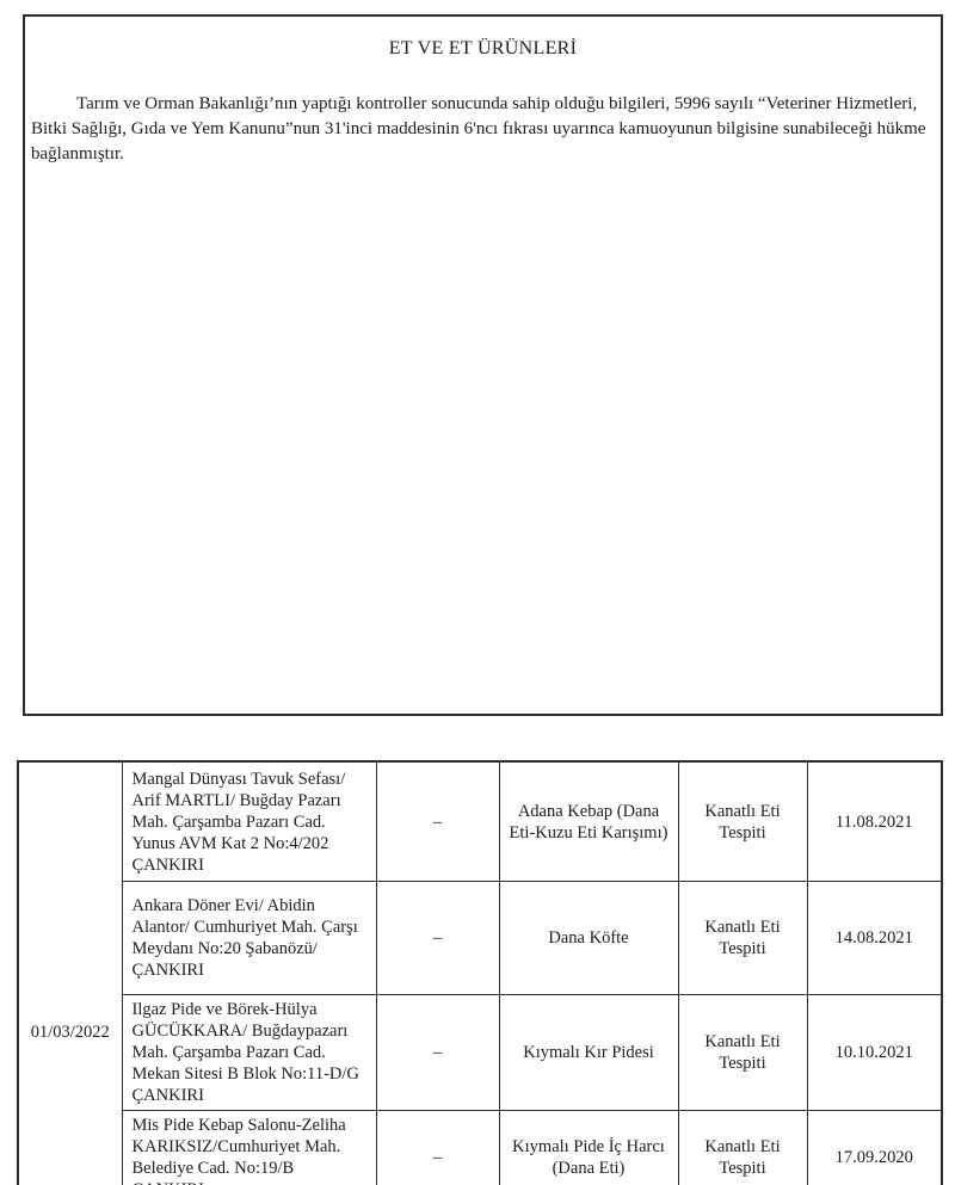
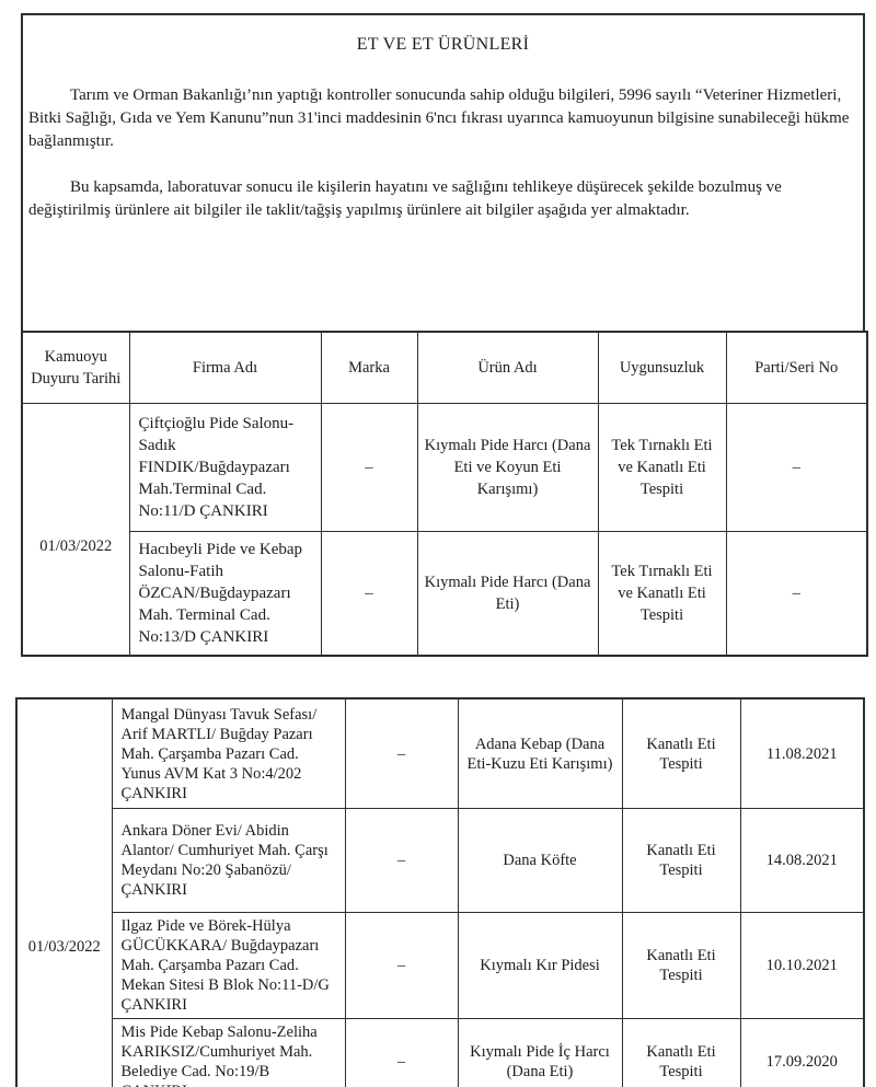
  ET VE ET ÜRÜNLERİ
  Tarım ve Orman Bakanlığı’nın yaptığı kontroller sonucunda sahip olduğu bilgileri, 5996 sayılı “Veteriner Hizmetleri, Bitki Sağlığı, Gıda ve Yem Kanunu”nun 31'inci maddesinin 6'ncı fıkrası uyarınca kamuoyunun bilgisine sunabileceği hükme bağlanmıştır.
+ Bu kapsamda, laboratuvar sonucu ile kişilerin hayatını ve sağlığını tehlikeye düşürecek şekilde bozulmuş ve değiştirilmiş ürünlere ait bilgiler ile taklit/tağşiş yapılmış ürünlere ait bilgiler aşağıda yer almaktadır.
+ Kamuoyu Duyuru Tarihi	Firma Adı	Marka	Ürün Adı	Uygunsuzluk	Parti/Seri No
+ 01/03/2022	Çiftçioğlu Pide Salonu-Sadık FINDIK/Buğdaypazarı Mah.Terminal Cad. No:11/D ÇANKIRI	–	Kıymalı Pide Harcı (Dana Eti ve Koyun Eti Karışımı)	Tek Tırnaklı Eti ve Kanatlı Eti Tespiti	–
+ Hacıbeyli Pide ve Kebap Salonu-Fatih ÖZCAN/Buğdaypazarı Mah. Terminal Cad. No:13/D ÇANKIRI	–	Kıymalı Pide Harcı (Dana Eti)	Tek Tırnaklı Eti ve Kanatlı Eti Tespiti	–
- 01/03/2022	Mangal Dünyası Tavuk Sefası/ Arif MARTLI/ Buğday Pazarı Mah. Çarşamba Pazarı Cad. Yunus AVM Kat 2 No:4/202 ÇANKIRI	–	Adana Kebap (Dana Eti-Kuzu Eti Karışımı)	Kanatlı Eti Tespiti	11.08.2021
+ 01/03/2022	Mangal Dünyası Tavuk Sefası/ Arif MARTLI/ Buğday Pazarı Mah. Çarşamba Pazarı Cad. Yunus AVM Kat 3 No:4/202 ÇANKIRI	–	Adana Kebap (Dana Eti-Kuzu Eti Karışımı)	Kanatlı Eti Tespiti	11.08.2021
  Ankara Döner Evi/ Abidin Alantor/ Cumhuriyet Mah. Çarşı Meydanı No:20 Şabanözü/ÇANKIRI	–	Dana Köfte	Kanatlı Eti Tespiti	14.08.2021
  Ilgaz Pide ve Börek-Hülya GÜCÜKKARA/ Buğdaypazarı Mah. Çarşamba Pazarı Cad. Mekan Sitesi B Blok No:11-D/G ÇANKIRI	–	Kıymalı Kır Pidesi	Kanatlı Eti Tespiti	10.10.2021
  Mis Pide Kebap Salonu-Zeliha KARIKSIZ/Cumhuriyet Mah. Belediye Cad. No:19/B	–	Kıymalı Pide İç Harcı (Dana Eti)	Kanatlı Eti Tespiti	17.09.2020
